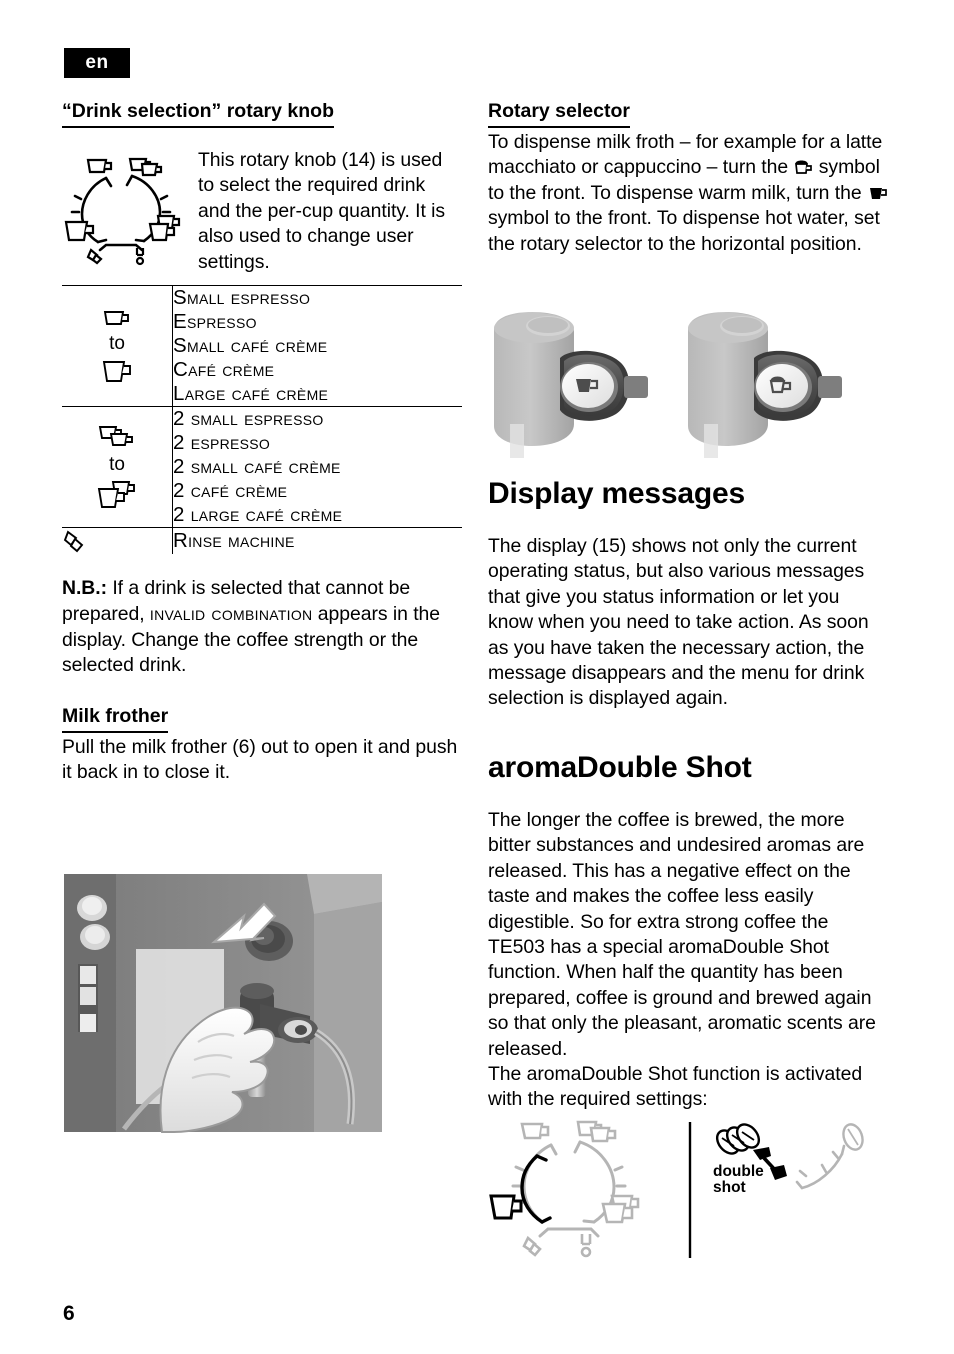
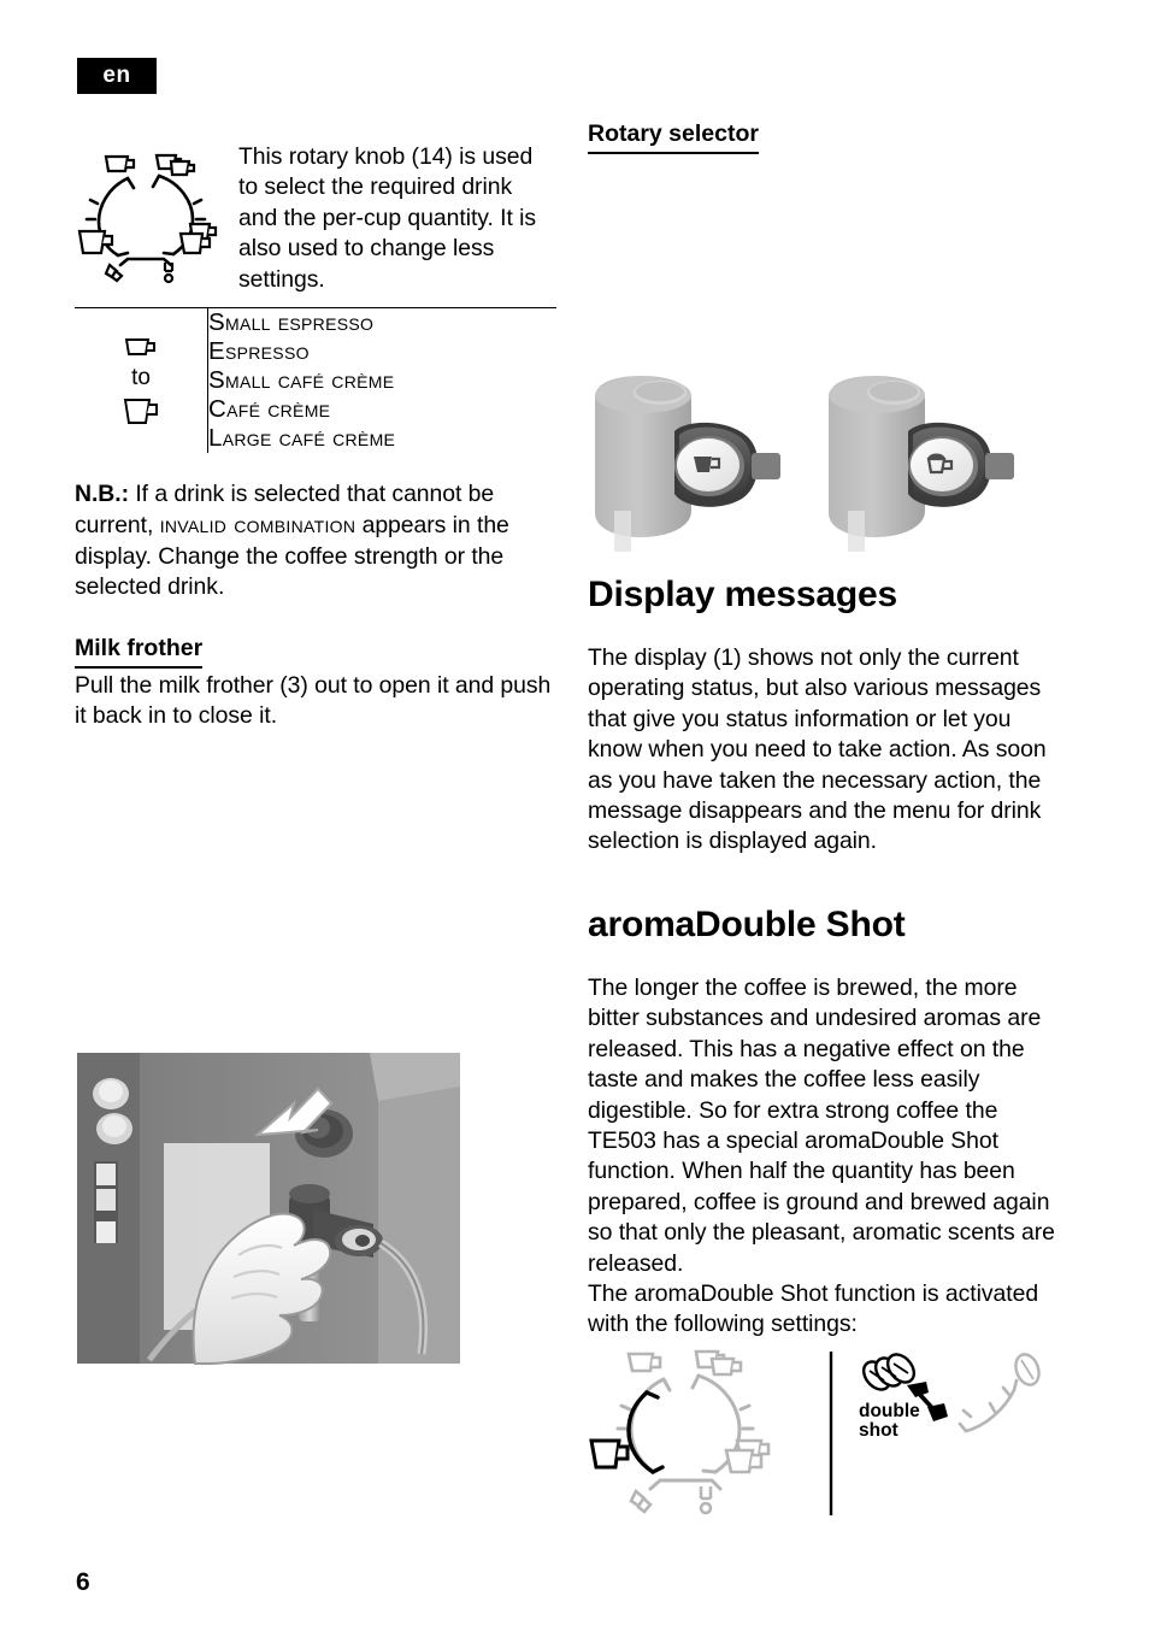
  en
- “Drink selection” rotary knob
- This rotary knob (14) is used to select the required drink and the per-cup quantity. It is also used to change user settings.
+ This rotary knob (14) is used to select the required drink and the per-cup quantity. It is also used to change less settings.
  to	small espresso espresso small café crème café crème large café crème
- to	2 small espresso 2 espresso 2 small café crème 2 café crème 2 large café crème
- 	rinse machine
- N.B.: If a drink is selected that cannot be prepared, invalid combination appears in the display. Change the coffee strength or the selected drink.
+ N.B.: If a drink is selected that cannot be current, invalid combination appears in the display. Change the coffee strength or the selected drink.
  Milk frother
- Pull the milk frother (6) out to open it and push it back in to close it.
+ Pull the milk frother (3) out to open it and push it back in to close it.
  Rotary selector
- To dispense milk froth – for example for a latte macchiato or cappuccino – turn the symbol to the front. To dispense warm milk, turn the symbol to the front. To dispense hot water, set the rotary selector to the horizontal position.
  Display messages
- The display (15) shows not only the current operating status, but also various messages that give you status information or let you know when you need to take action. As soon as you have taken the necessary action, the message disappears and the menu for drink selection is displayed again.
+ The display (1) shows not only the current operating status, but also various messages that give you status information or let you know when you need to take action. As soon as you have taken the necessary action, the message disappears and the menu for drink selection is displayed again.
  aromaDouble Shot
  The longer the coffee is brewed, the more bitter substances and undesired aromas are released. This has a negative effect on the taste and makes the coffee less easily digestible. So for extra strong coffee the TE503 has a special aromaDouble Shot function. When half the quantity has been prepared, coffee is ground and brewed again so that only the pleasant, aromatic scents are released.
- The aromaDouble Shot function is activated with the required settings:
+ The aromaDouble Shot function is activated with the following settings:
  double
  shot
  6
